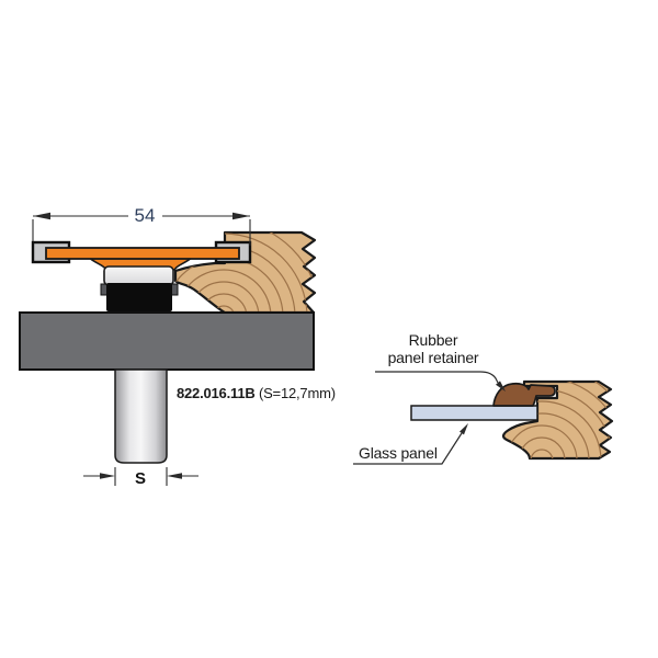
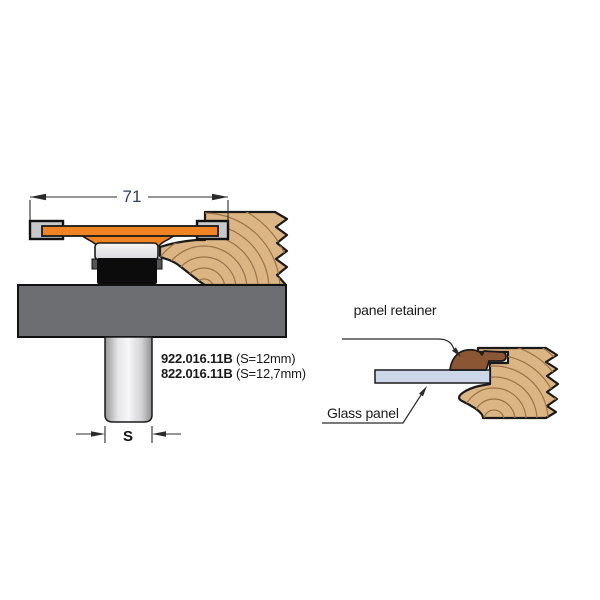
- 54
+ 71
  S
+ 922.016.11B (S=12mm)
  822.016.11B (S=12,7mm)
- Rubber
  panel retainer
  Glass panel
